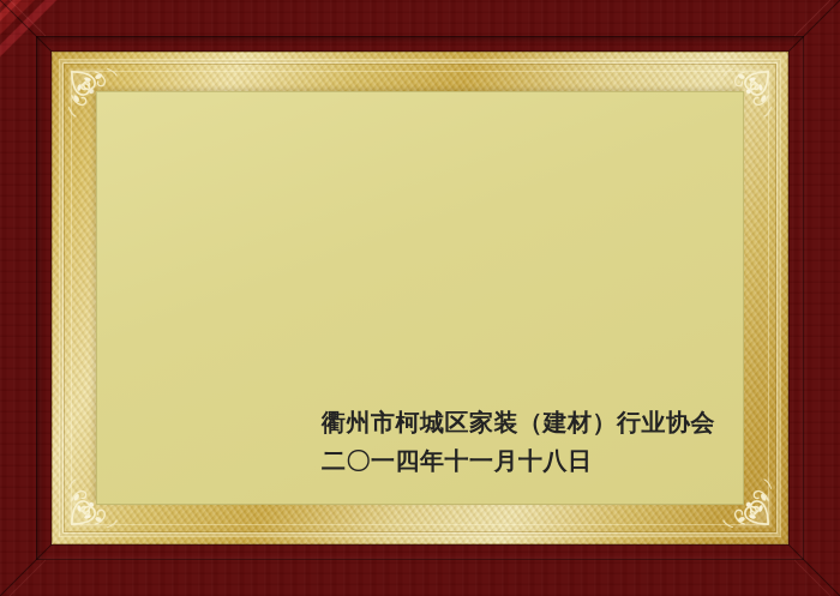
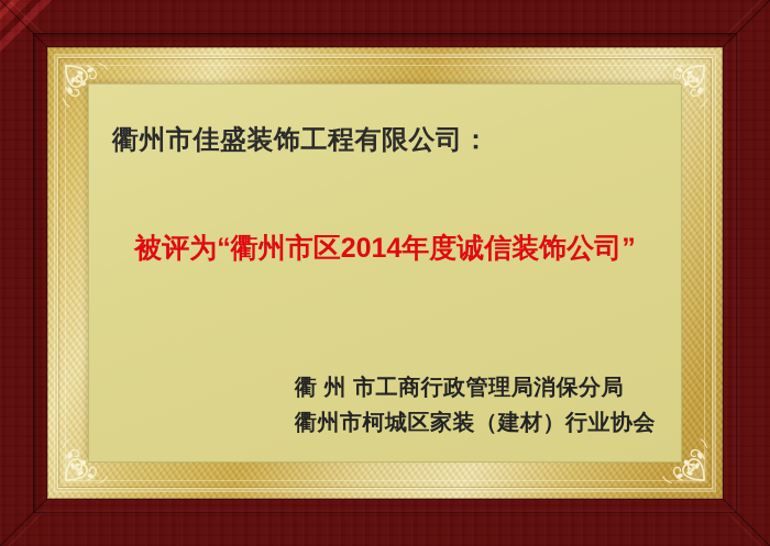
+ 衢州市佳盛装饰工程有限公司：
+ 被评为“衢州市区2014年度诚信装饰公司”
+ 衢 州 市工商行政管理局消保分局
  衢州市柯城区家装（建材）行业协会
- 二〇一四年十一月十八日
